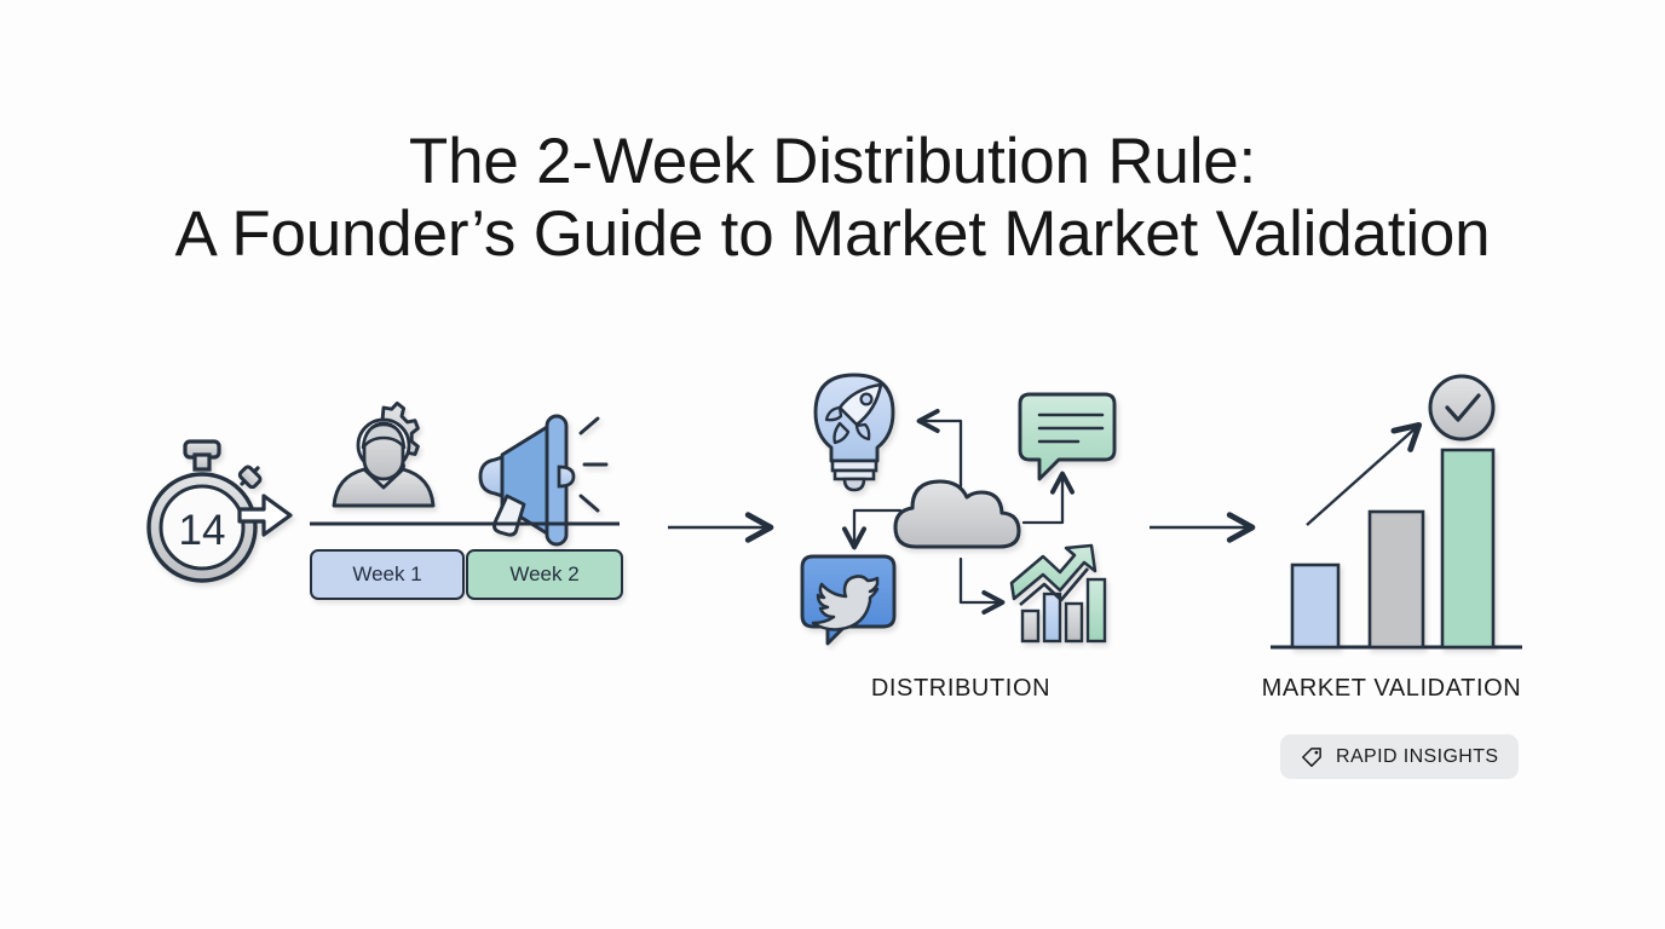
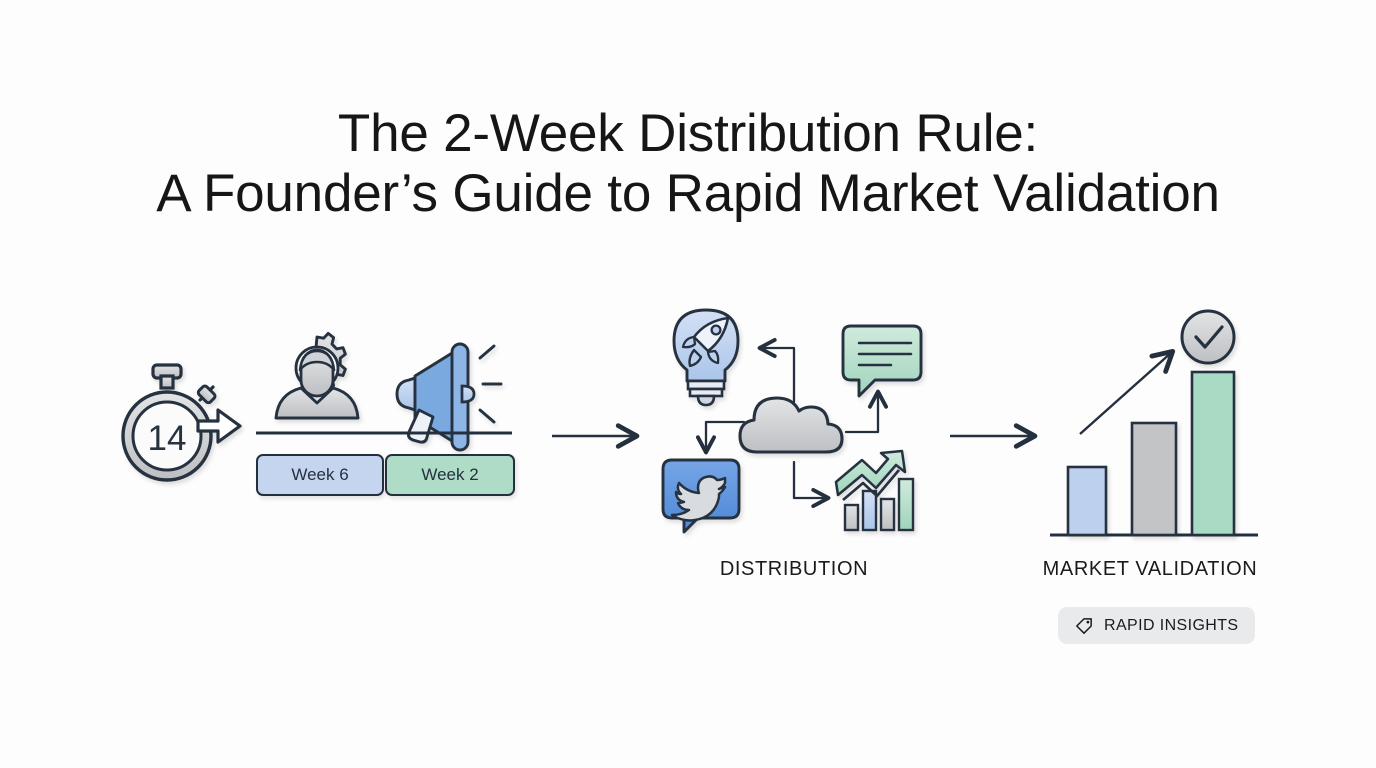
  The 2-Week Distribution Rule:
- A Founder’s Guide to Market Market Validation
+ A Founder’s Guide to Rapid Market Validation
- Week 1
+ Week 6
  Week 2
  DISTRIBUTION
  MARKET VALIDATION
  RAPID INSIGHTS
  14
